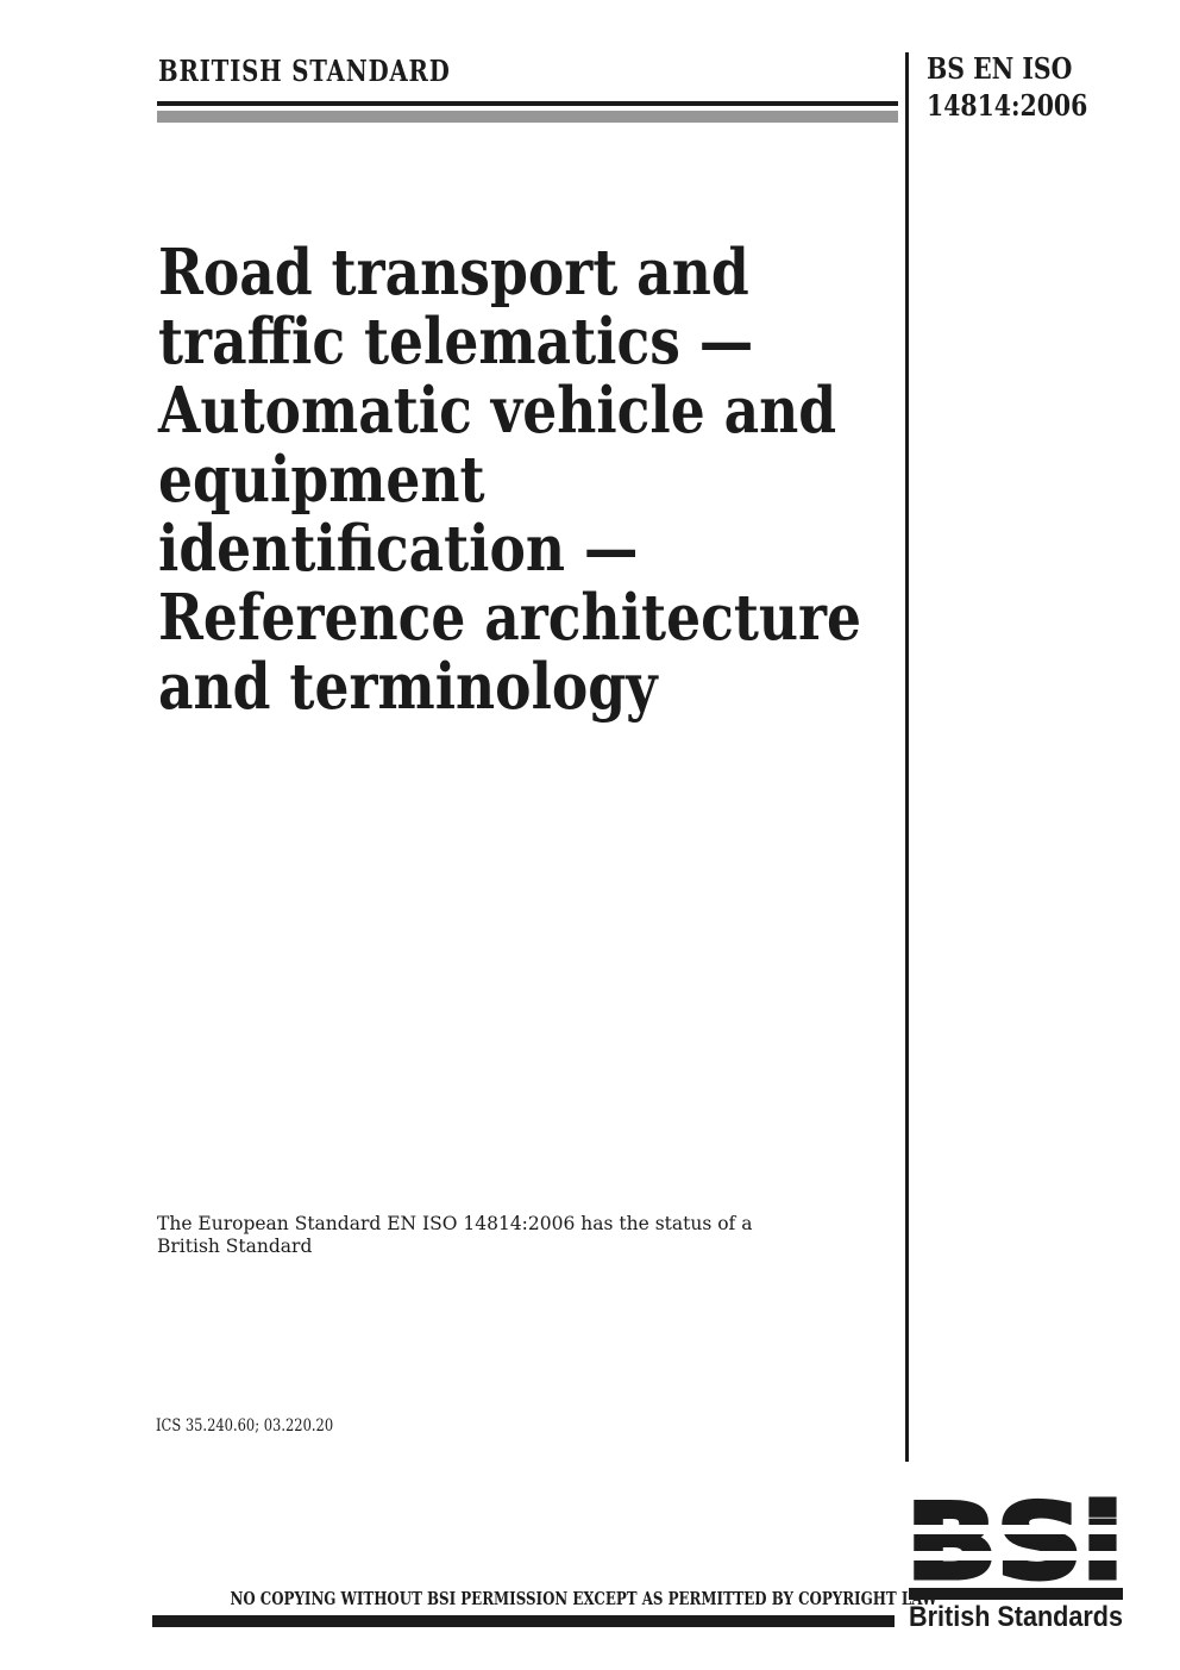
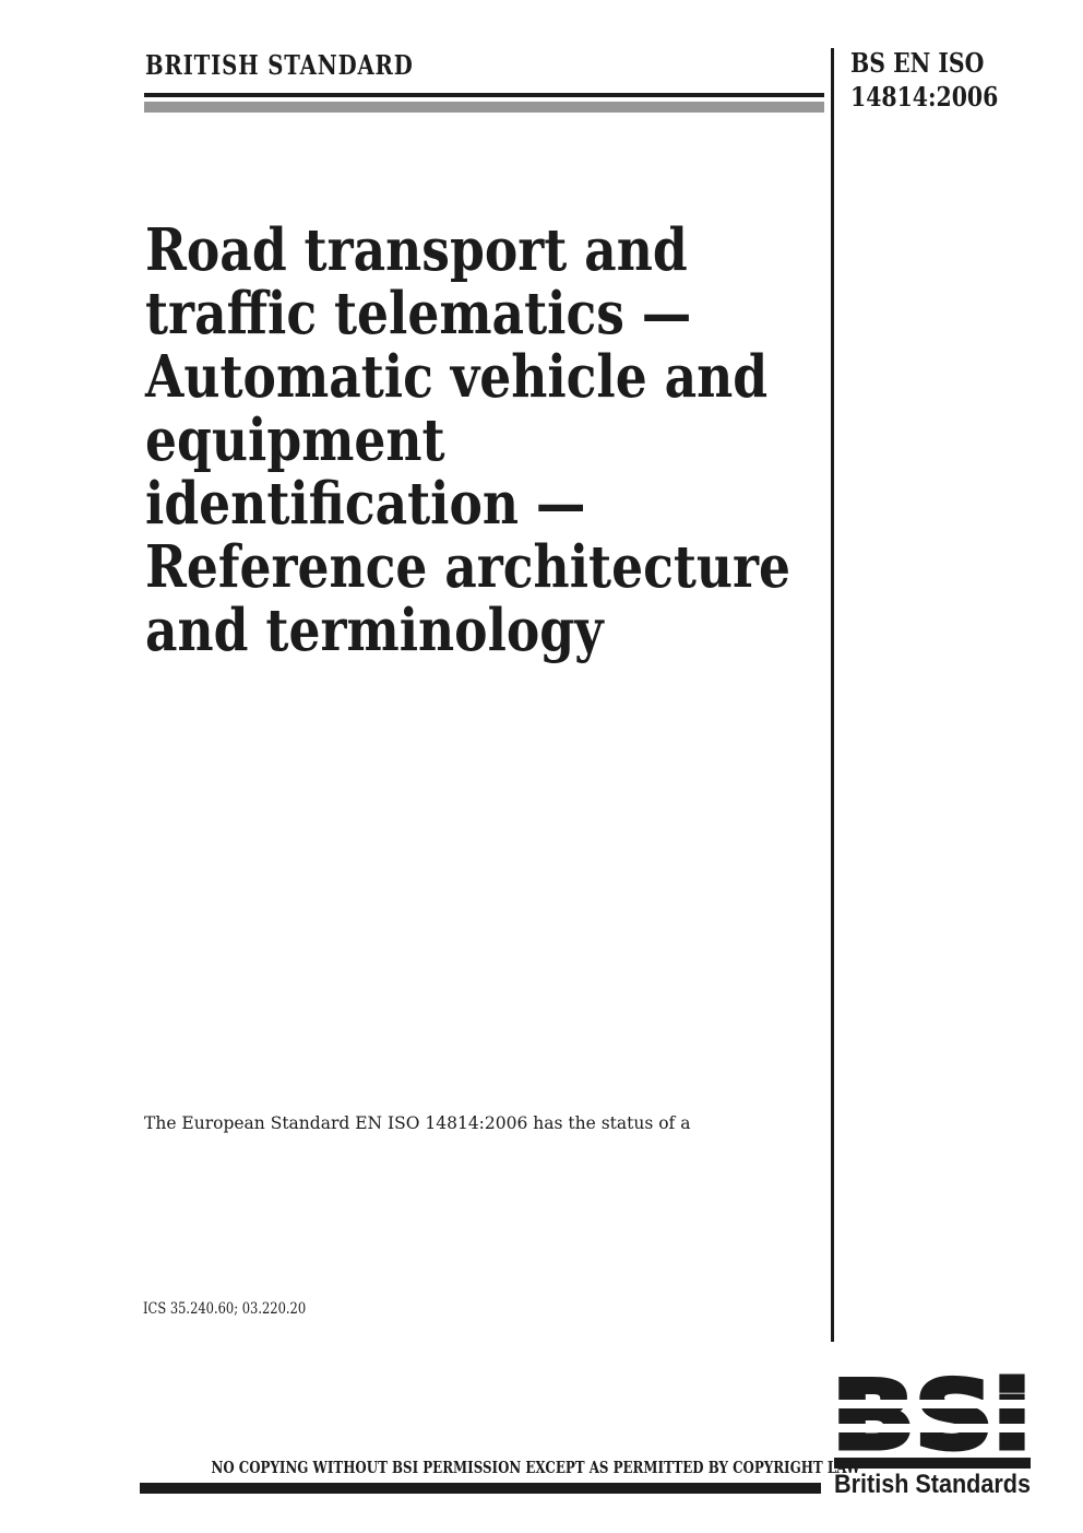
  BRITISH STANDARD
  BS EN ISO
  14814:2006
  Road transport and
  traffic telematics —
  Automatic vehicle and
  equipment
  identification —
  Reference architecture
  and terminology
  The European Standard EN ISO 14814:2006 has the status of a
- British Standard
  ICS 35.240.60; 03.220.20
  NO COPYING WITHOUT BSI PERMISSION EXCEPT AS PERMITTED BY COPYRIGHT
  BSi
  British Standards
